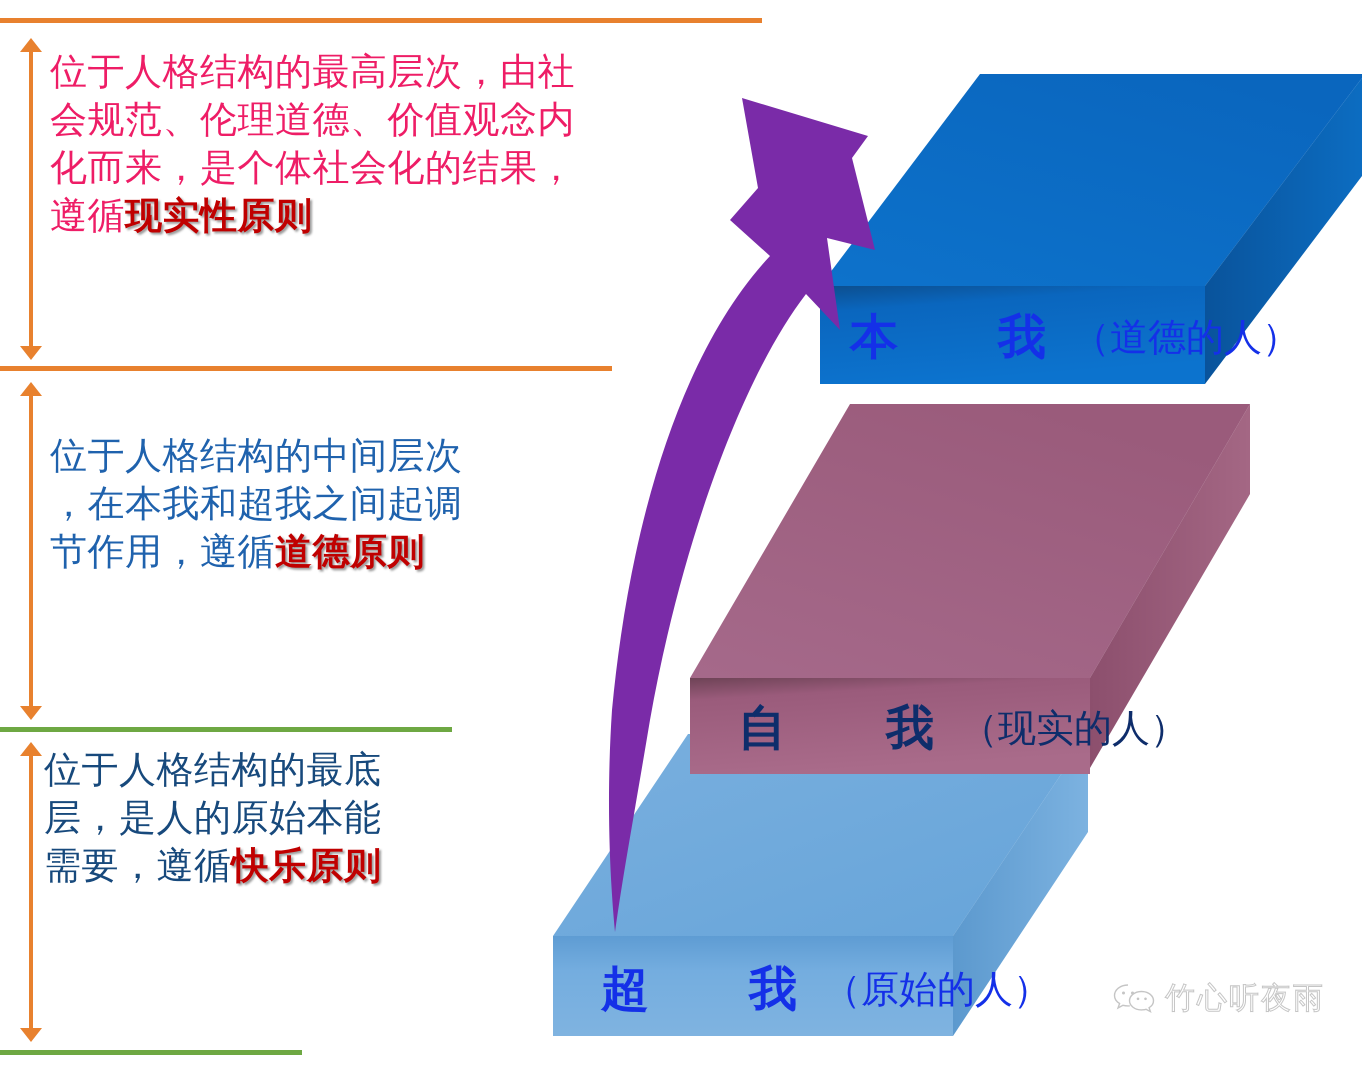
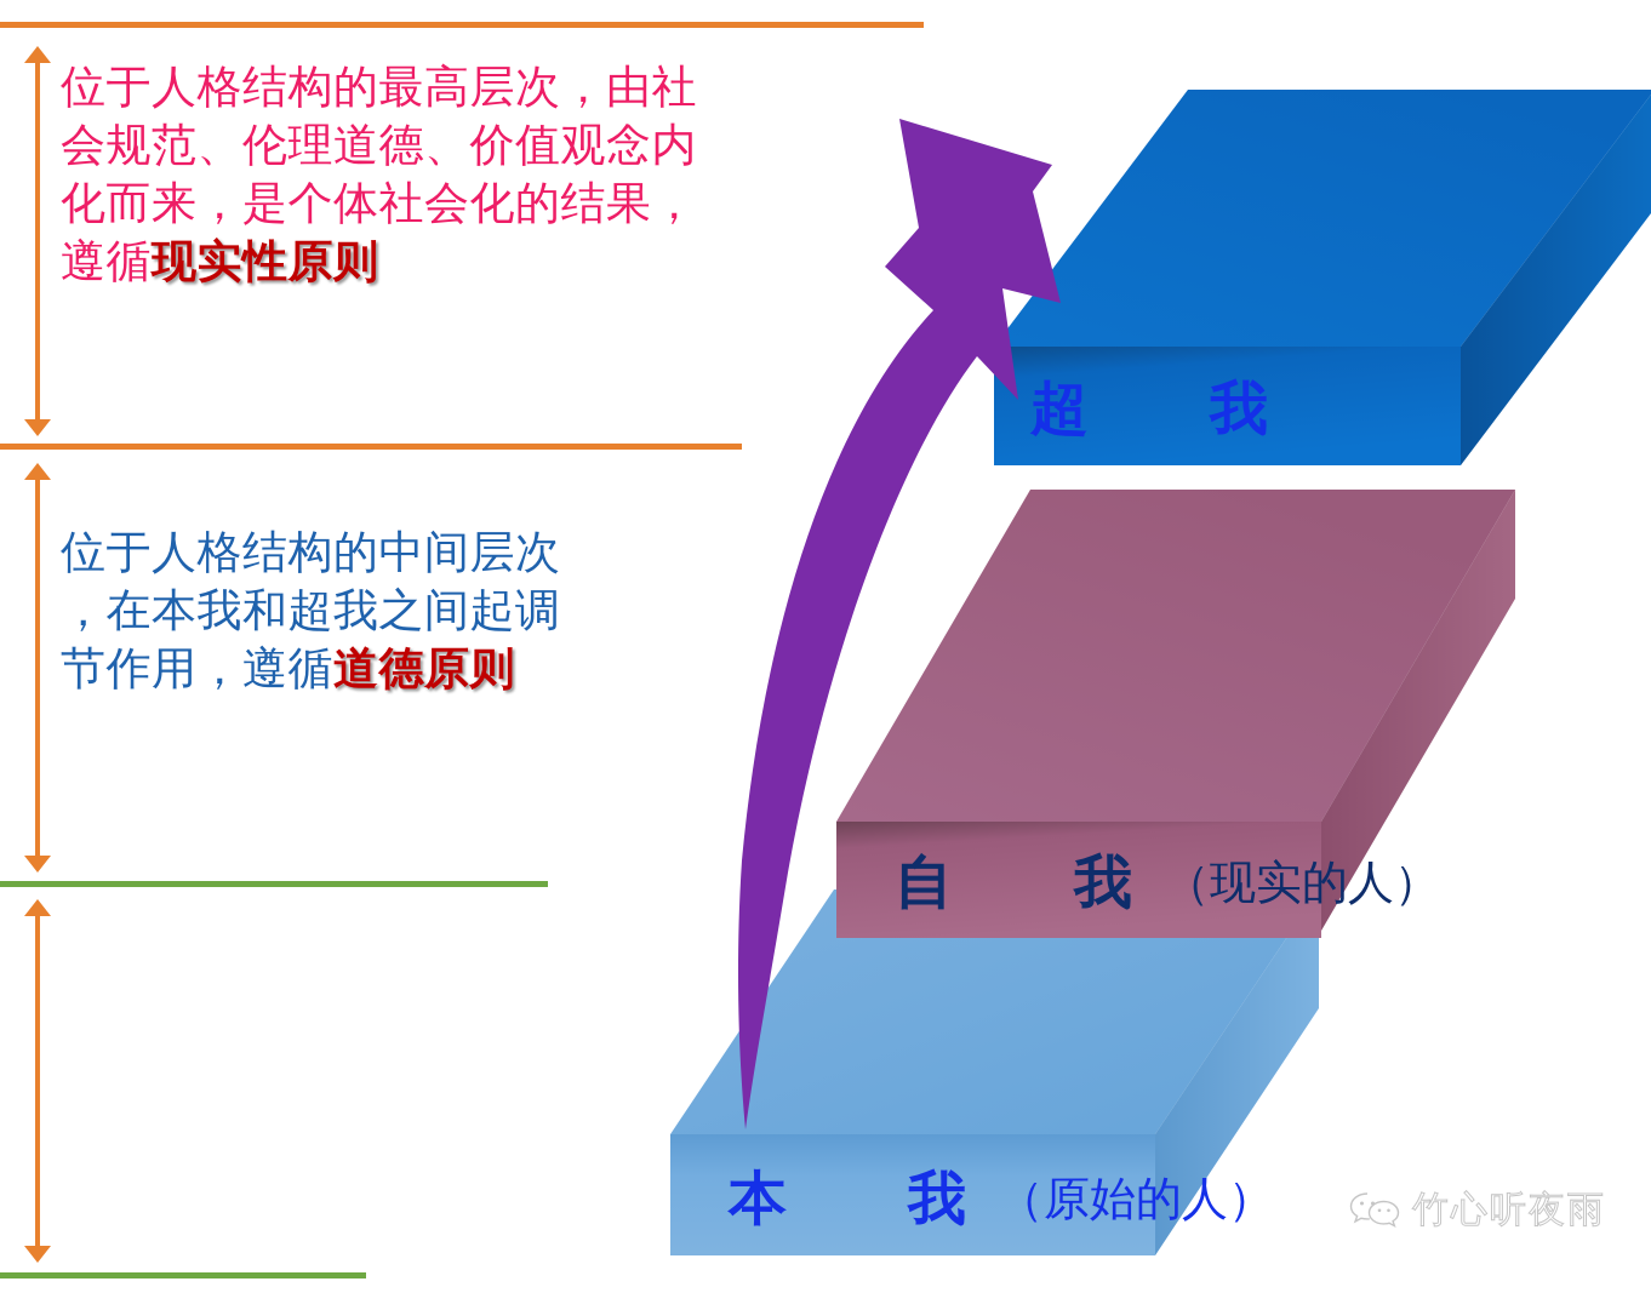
  位于人格结构的最高层次，由社
  会规范、伦理道德、价值观念内
  化而来，是个体社会化的结果，
  遵循现实性原则
  位于人格结构的中间层次
  ，在本我和超我之间起调
  节作用，遵循道德原则
- 位于人格结构的最底
- 层，是人的原始本能
- 需要，遵循快乐原则
- 超 我
+ 本 我
  （原始的人）
  自 我
  （现实的人）
- 本 我
+ 超 我
- （道德的人）
  竹心听夜雨
